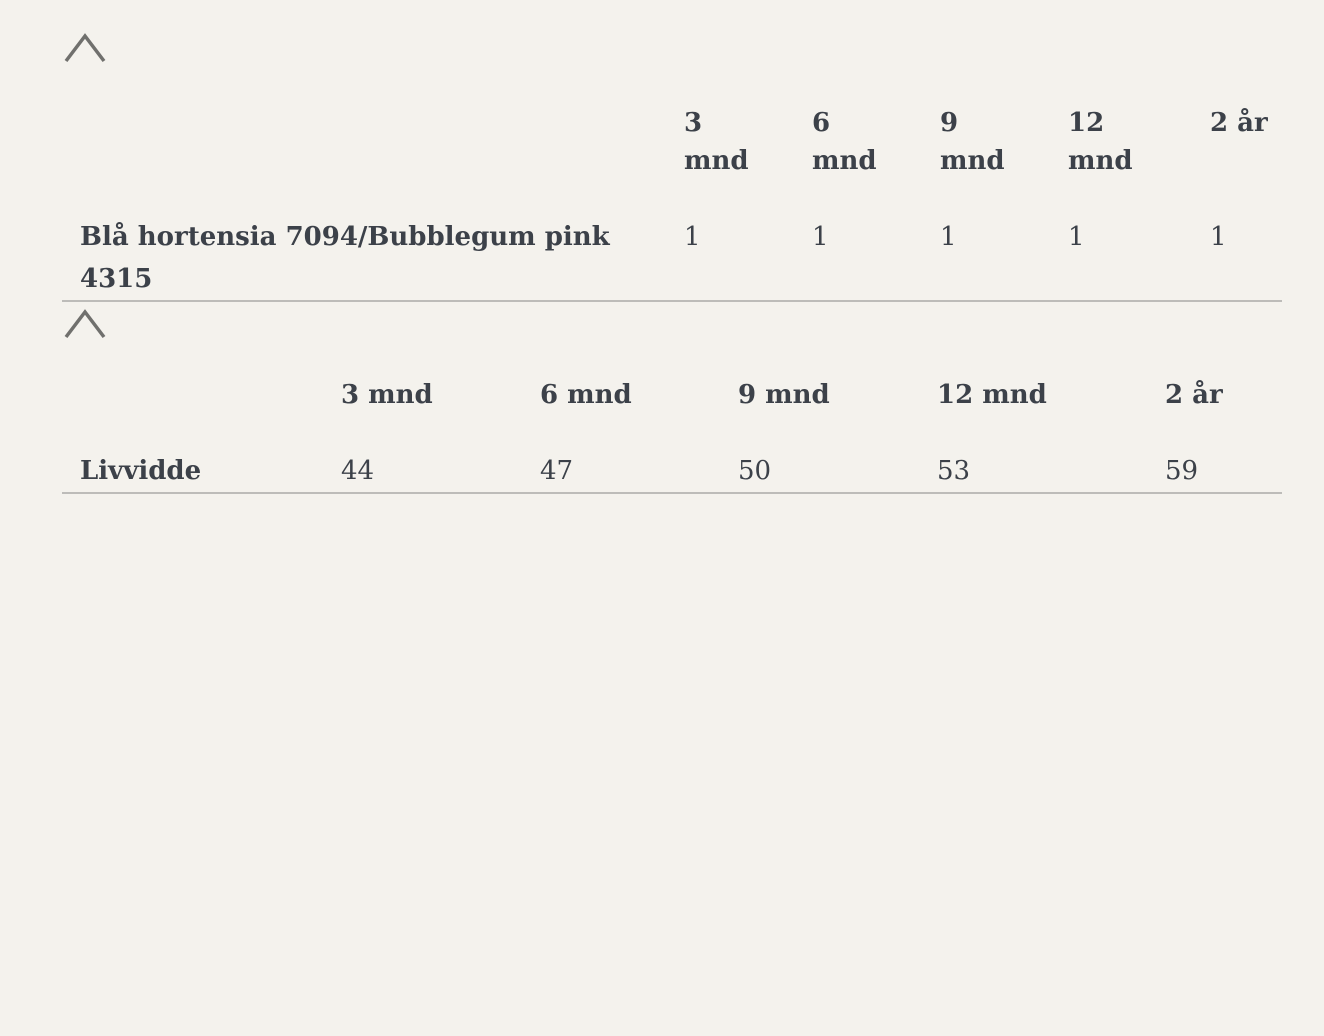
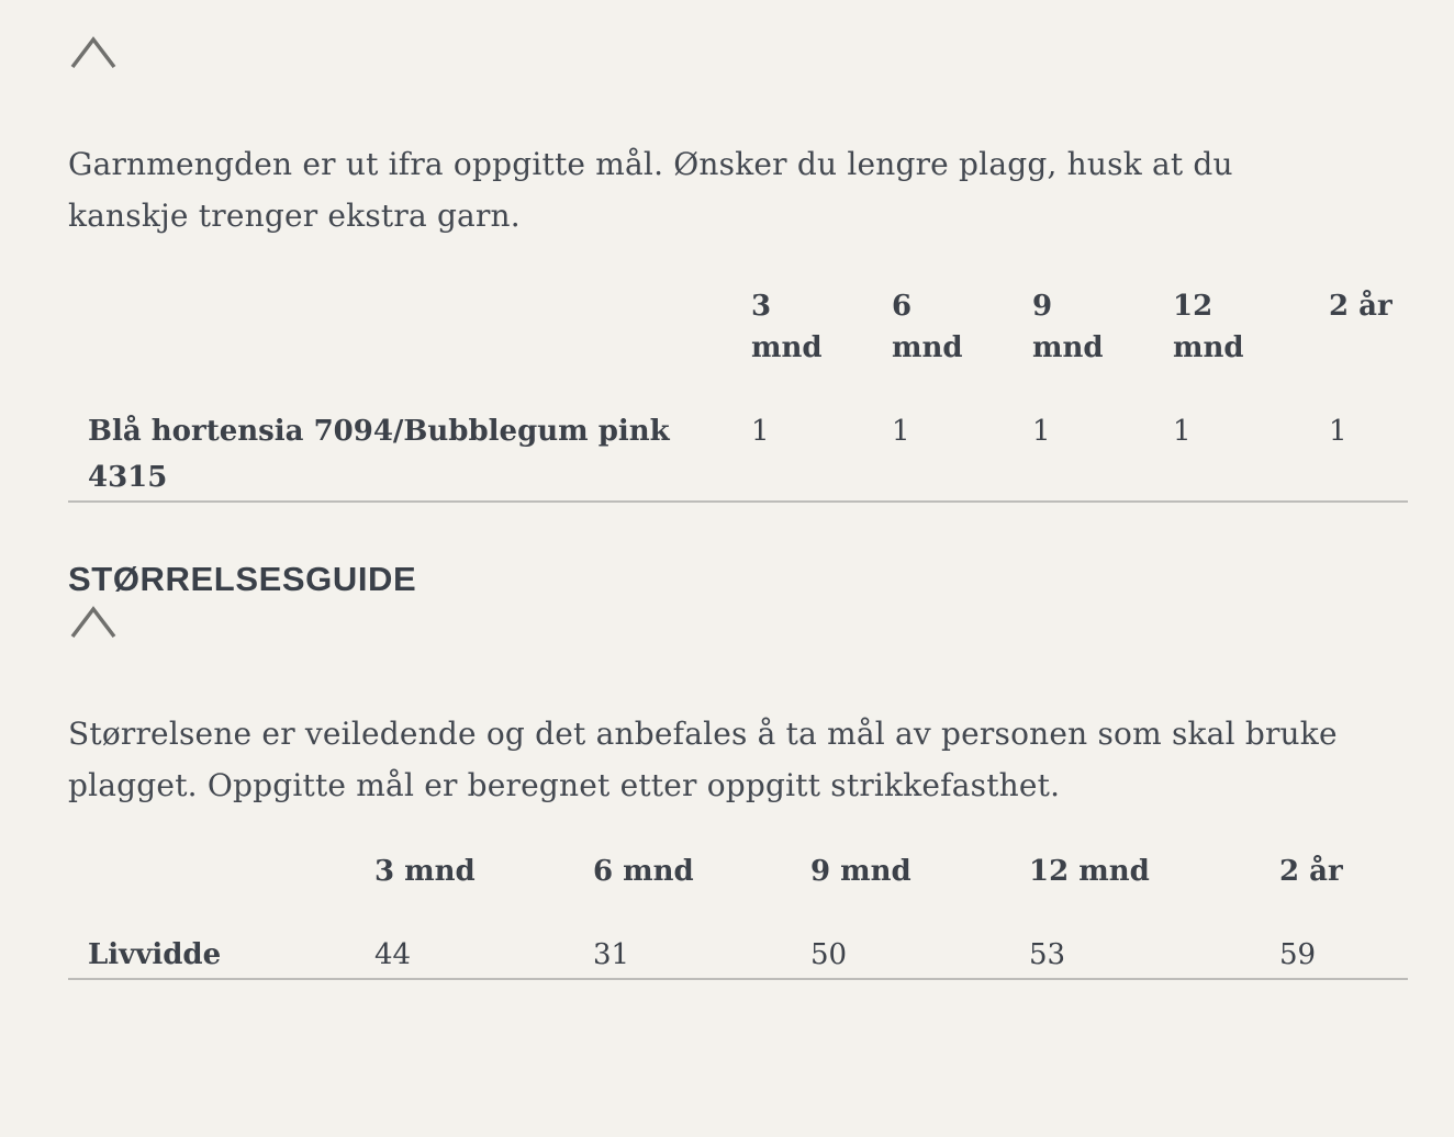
+ Garnmengden er ut ifra oppgitte mål. Ønsker du lengre plagg, husk at du kanskje trenger ekstra garn.
  	3 mnd	6 mnd	9 mnd	12 mnd	2 år
  Blå hortensia 7094/Bubblegum pink 4315	1	1	1	1	1
+ STØRRELSESGUIDE
+ Størrelsene er veiledende og det anbefales å ta mål av personen som skal bruke plagget. Oppgitte mål er beregnet etter oppgitt strikkefasthet.
  	3 mnd	6 mnd	9 mnd	12 mnd	2 år
- Livvidde	44	47	50	53	59
+ Livvidde	44	31	50	53	59
